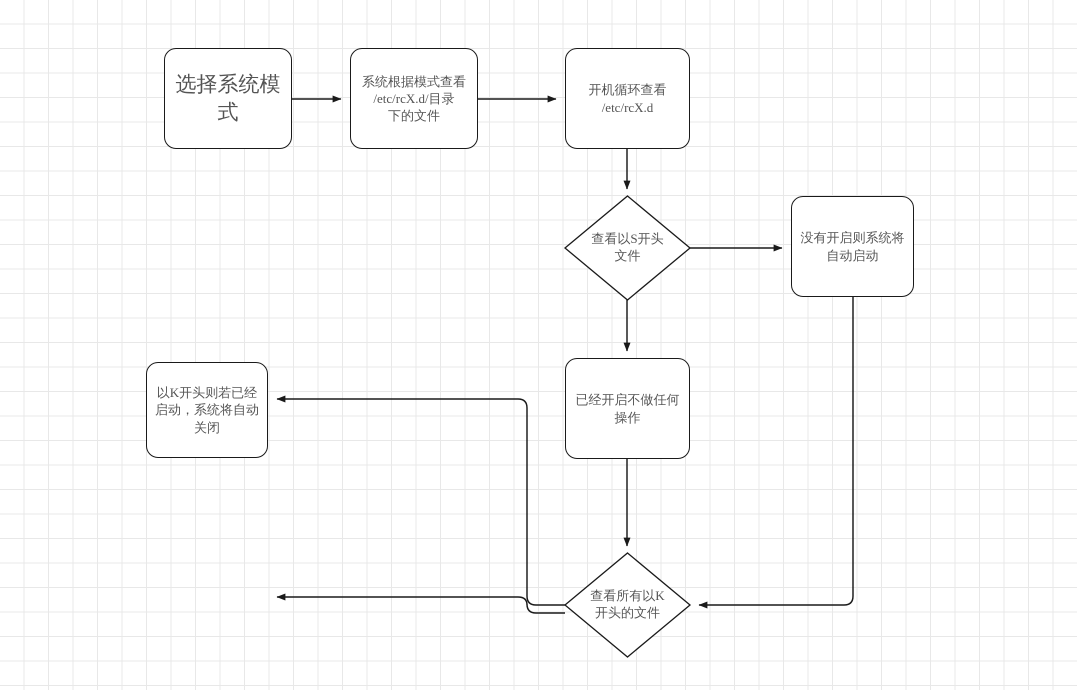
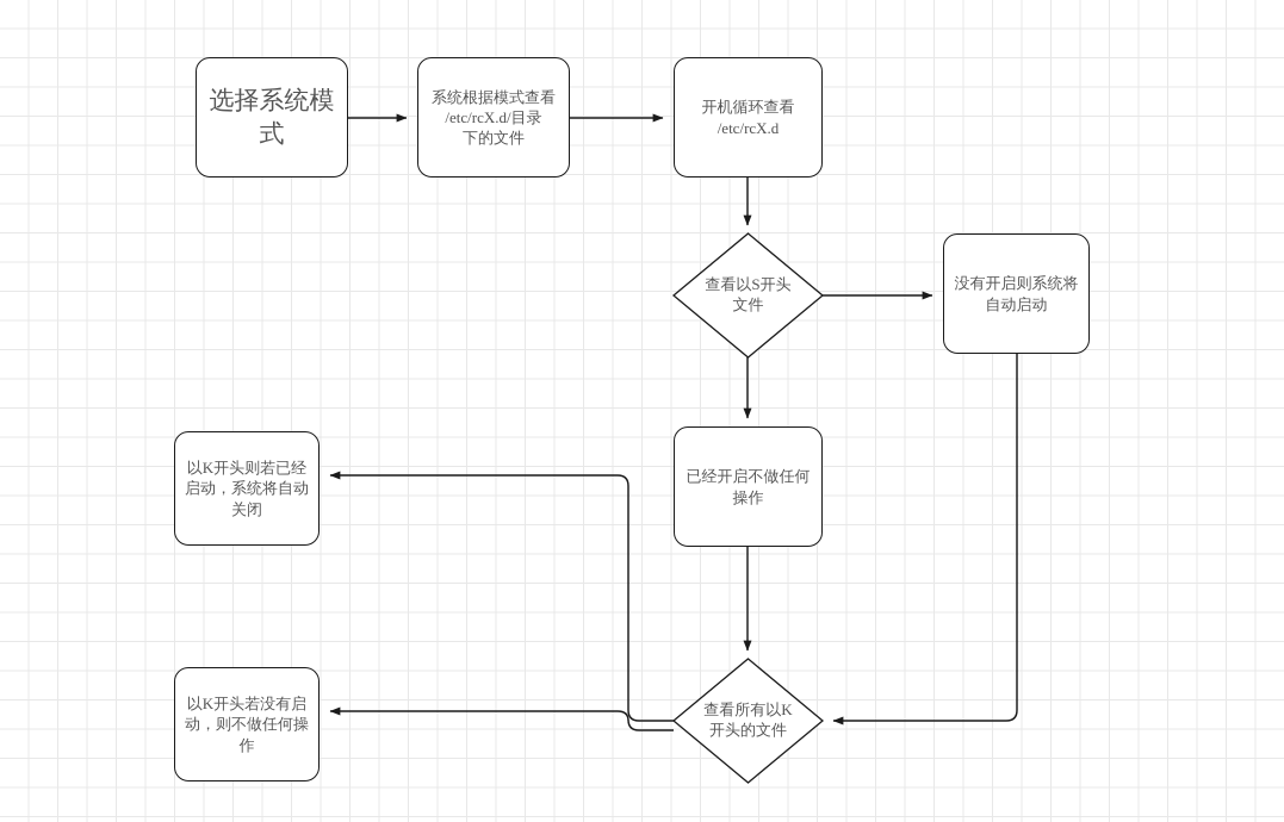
  选择系统模式
  系统根据模式查看
  /etc/rcX.d/目录
  下的文件
  开机循环查看
  /etc/rcX.d
  查看以S开头文件
  没有开启则系统将
  自动启动
  已经开启不做任何
  操作
  以K开头则若已经
  启动，系统将自动
  关闭
+ 以K开头若没有启
+ 动，则不做任何操
+ 作
  查看所有以K开头的文件
